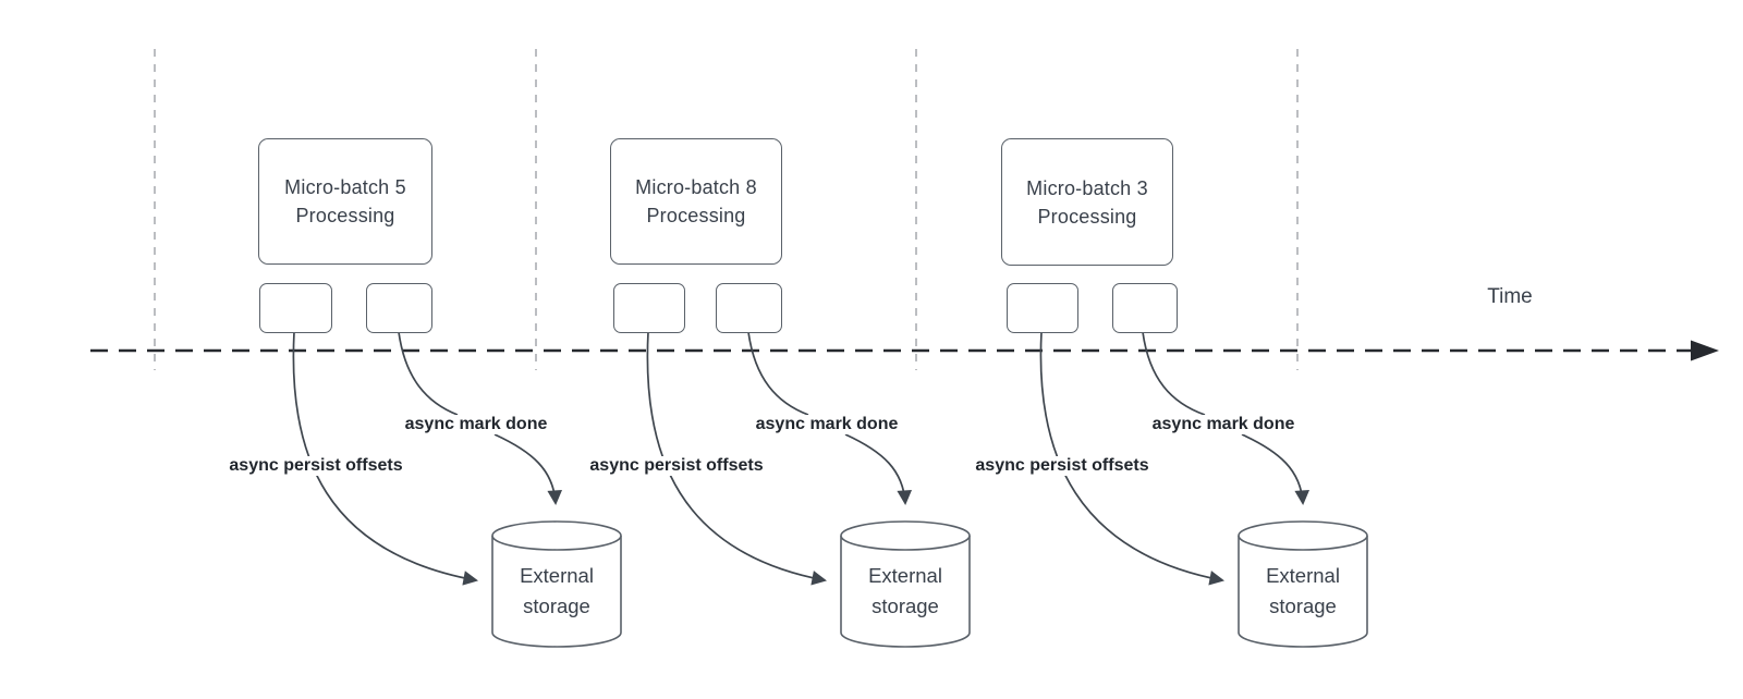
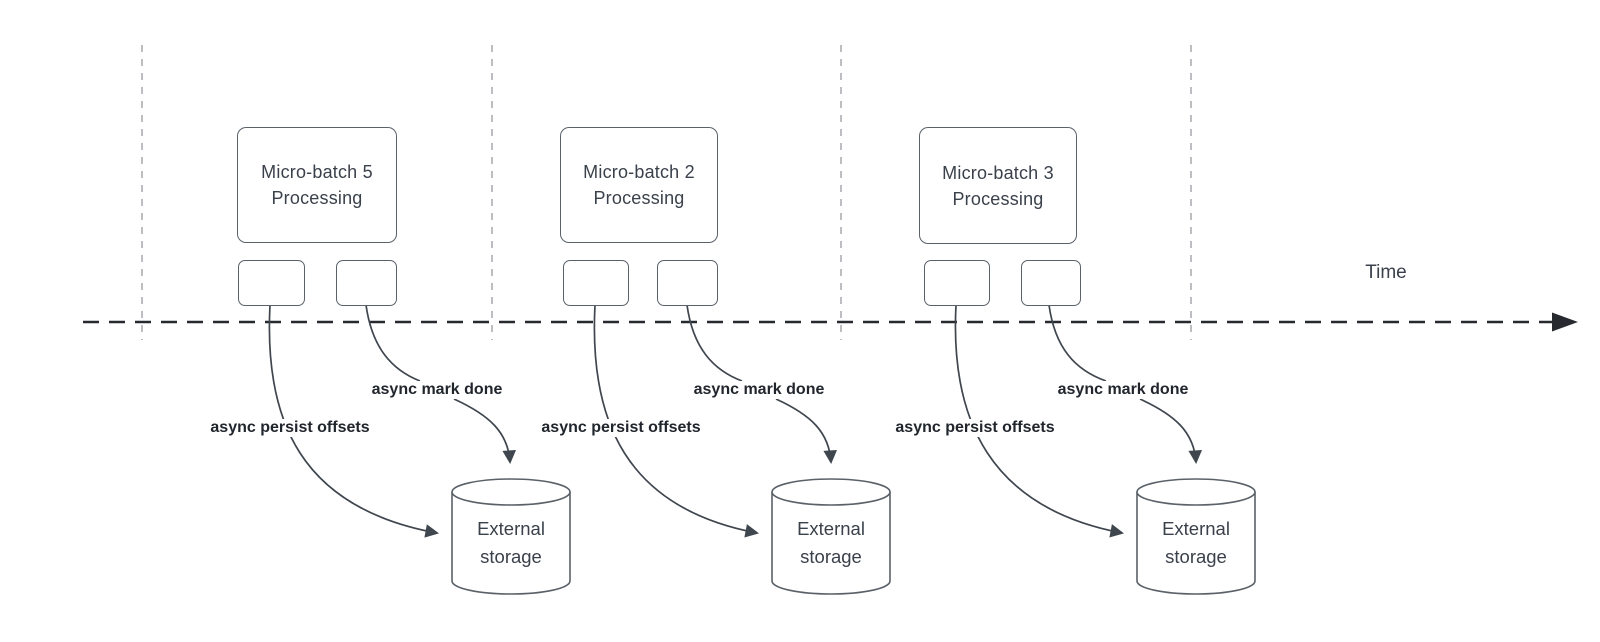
  Micro-batch 5
  Processing
  async persist offsets
  async mark done
  External
  storage
- Micro-batch 8
+ Micro-batch 2
  Processing
  async persist offsets
  async mark done
  External
  storage
  Micro-batch 3
  Processing
  async persist offsets
  async mark done
  External
  storage
  Time
